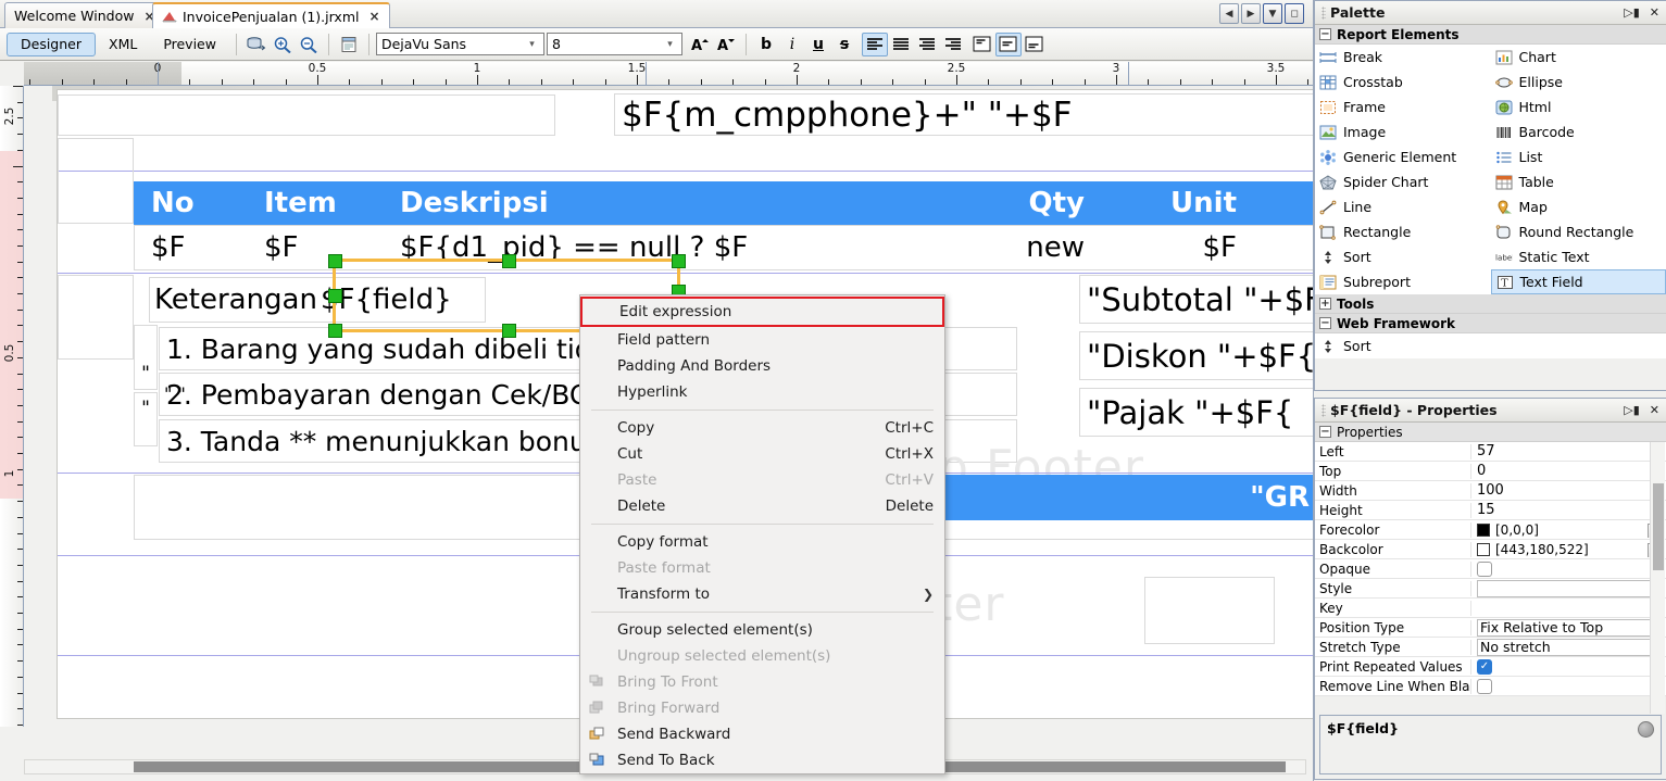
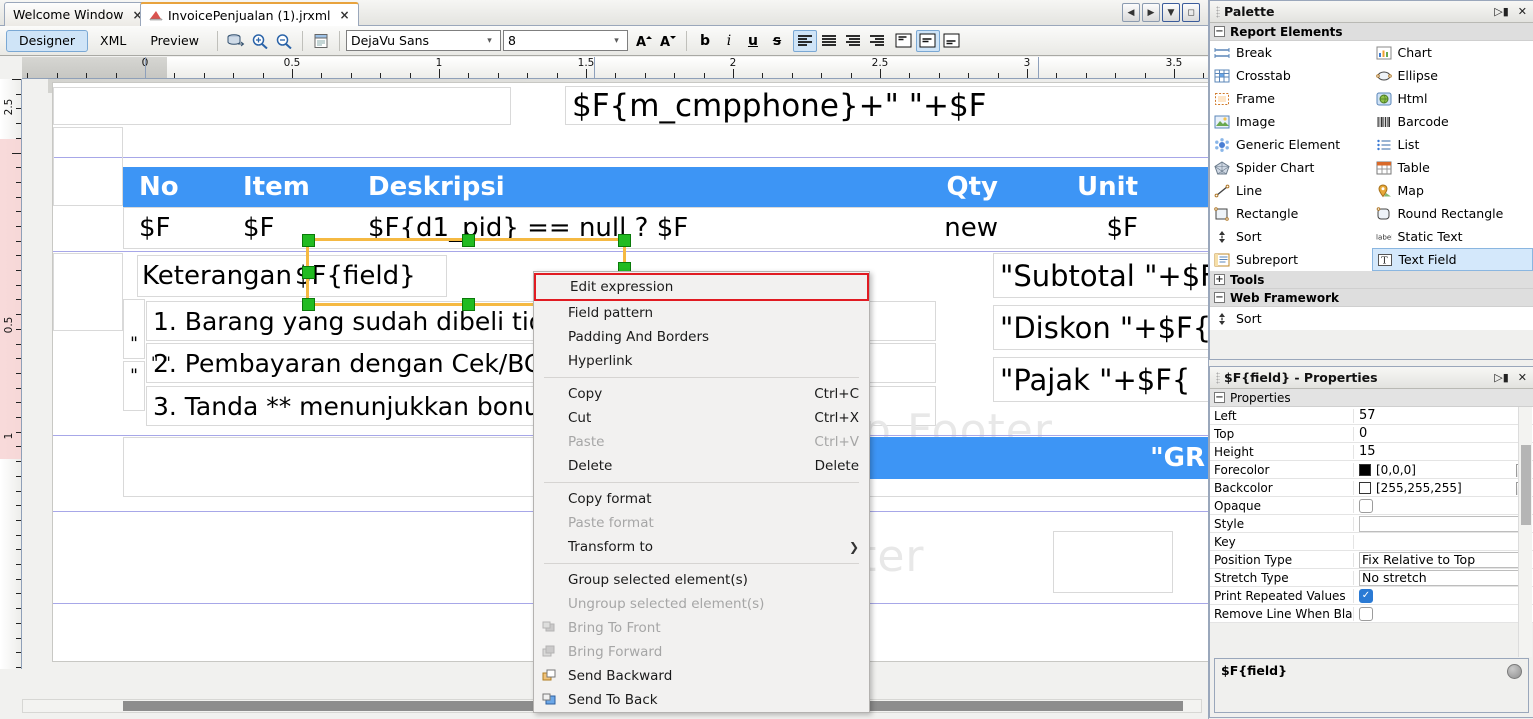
  Welcome Window
  ×
  InvoicePenjualan (1).jrxml
  ×
  ◀
  ▶
  ▼
  ◻
  Designer
  XML
  Preview
  DejaVu Sans
  ▾
  8
  ▾
  A
  A
  b
  i
  u
  s
  0.5
  1
  1.5
  2
  2.5
  3
  3.5
  $F{m_cmpphone}+" "+$F
  No
  Item
  Deskripsi
  Qty
  Unit
  $F
  $F
  $F{d1_pid} == null ? $F
  new
  $F
  Keterangan
  F{field}
  "Subtotal "+$
  "Diskon "+$F{
  "Pajak "+$F{
  "
  "
  1. Barang yang sudah dibeli ti
  2. Pembayaran dengan Cek/B
  " "
  3. Tanda ** menunjukkan bonu
  "GR
  Edit expression
  Field pattern
  Padding And Borders
  Hyperlink
  Copy
  Ctrl+C
  Cut
  Ctrl+X
  Paste
  Ctrl+V
  Delete
  Delete
  Copy format
  Paste format
  Transform to
  ❯
  Group selected element(s)
  Ungroup selected element(s)
  Bring To Front
  Bring Forward
  Send Backward
  Send To Back
  Palette
  ▷▮
  ✕
  −
  Report Elements
  Break
  Crosstab
  Frame
  Image
  Generic Element
  Spider Chart
  Line
  Rectangle
  Sort
  Subreport
  Chart
  Ellipse
  Html
  Barcode
  List
  Table
  Map
  Round Rectangle
  labe
  Static Text
  T
  Text Field
  +
  Tools
  −
  Web Framework
  Sort
  $F{field} - Properties
  ▷▮
  ✕
  −
  Properties
  Left
  57
  Top
  0
- Width
- 100
  Height
  15
  Forecolor
  [0,0,0]
  Backcolor
- [443,180,522]
+ [255,255,255]
  Opaque
  Style
  Key
  Position Type
  Fix Relative to Top
  Stretch Type
  No stretch
  Print Repeated Values
  ✓
  Remove Line When Bla
  $F{field}
